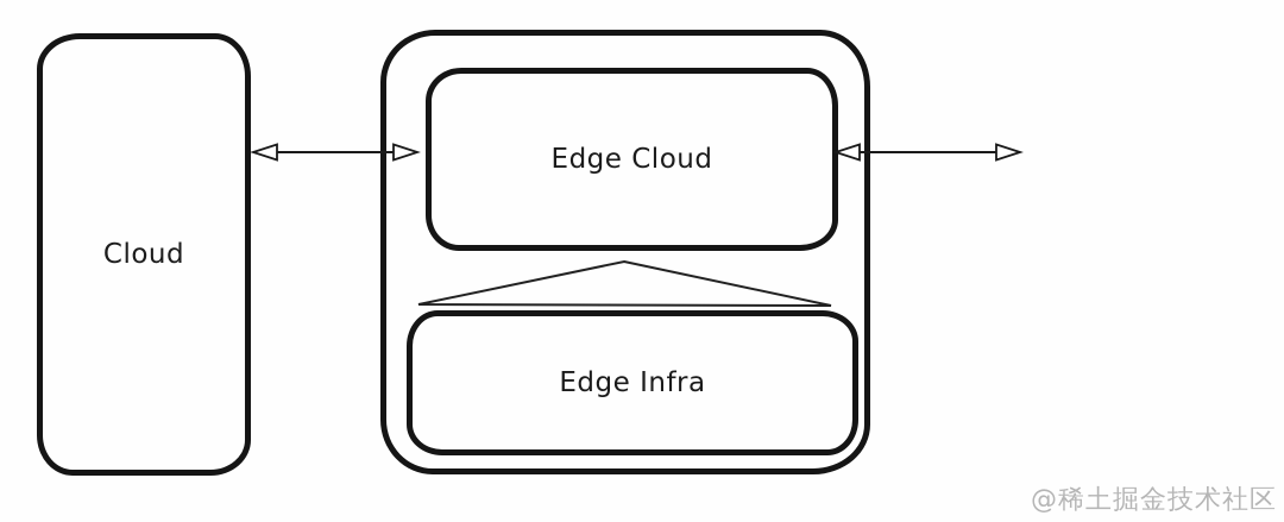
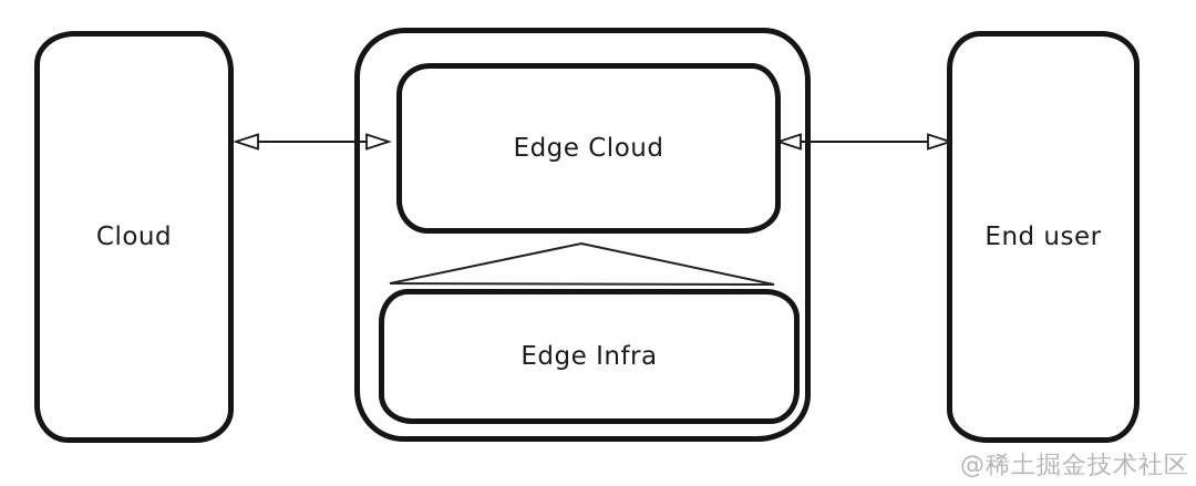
  Cloud
  Edge Cloud
  Edge Infra
+ End user
  @稀土掘金技术社区
